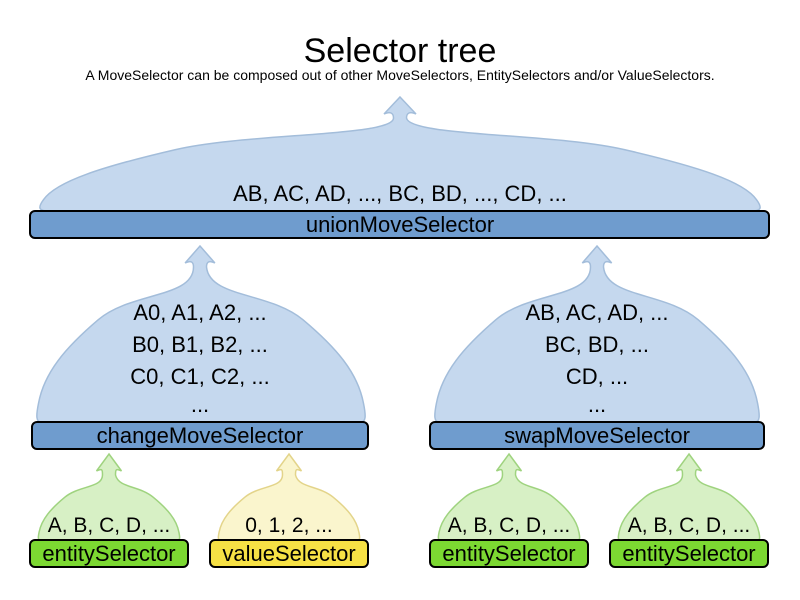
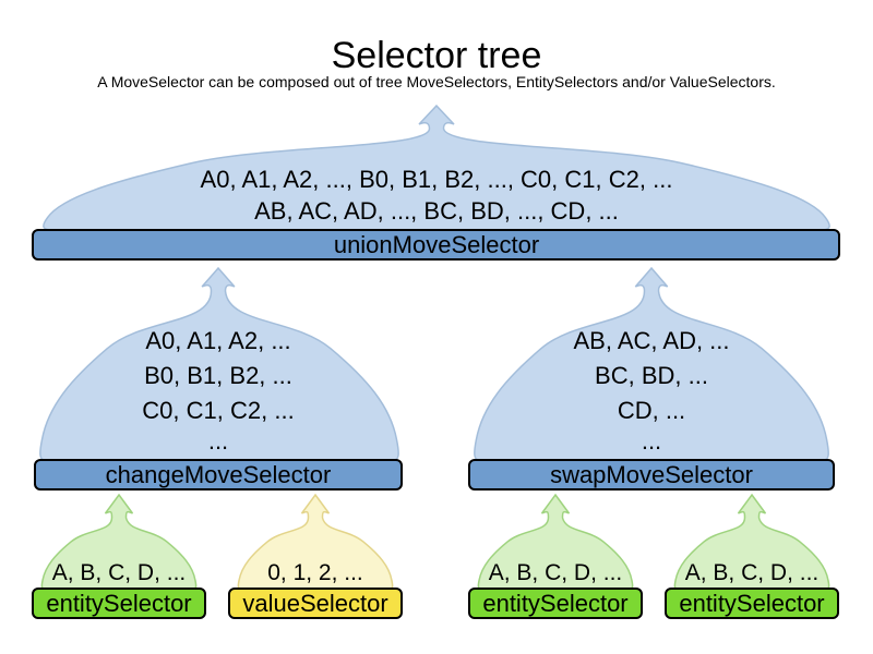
  Selector tree
- A MoveSelector can be composed out of other MoveSelectors, EntitySelectors and/or ValueSelectors.
+ A MoveSelector can be composed out of tree MoveSelectors, EntitySelectors and/or ValueSelectors.
+ A0, A1, A2, ..., B0, B1, B2, ..., C0, C1, C2, ...
  AB, AC, AD, ..., BC, BD, ..., CD, ...
  unionMoveSelector
  A0, A1, A2, ...
  B0, B1, B2, ...
  C0, C1, C2, ...
  ...
  changeMoveSelector
  AB, AC, AD, ...
  BC, BD, ...
  CD, ...
  ...
  swapMoveSelector
  A, B, C, D, ...
  entitySelector
  0, 1, 2, ...
  valueSelector
  A, B, C, D, ...
  entitySelector
  A, B, C, D, ...
  entitySelector
